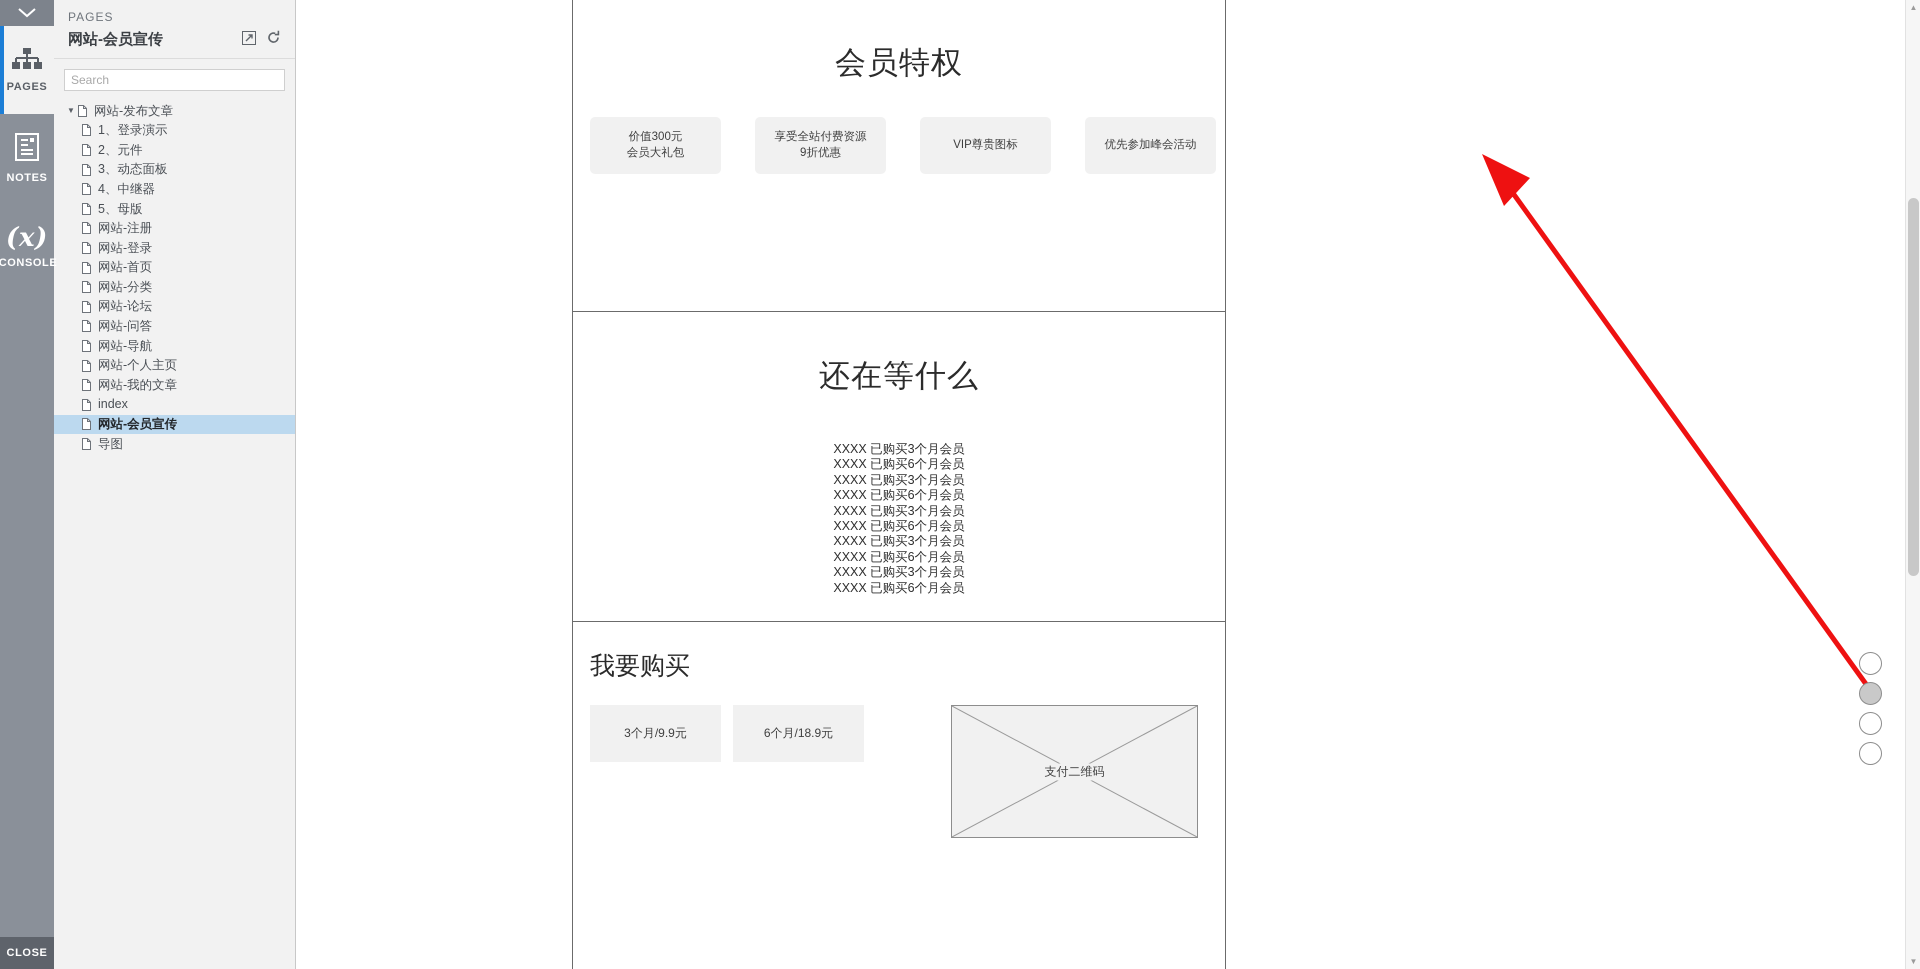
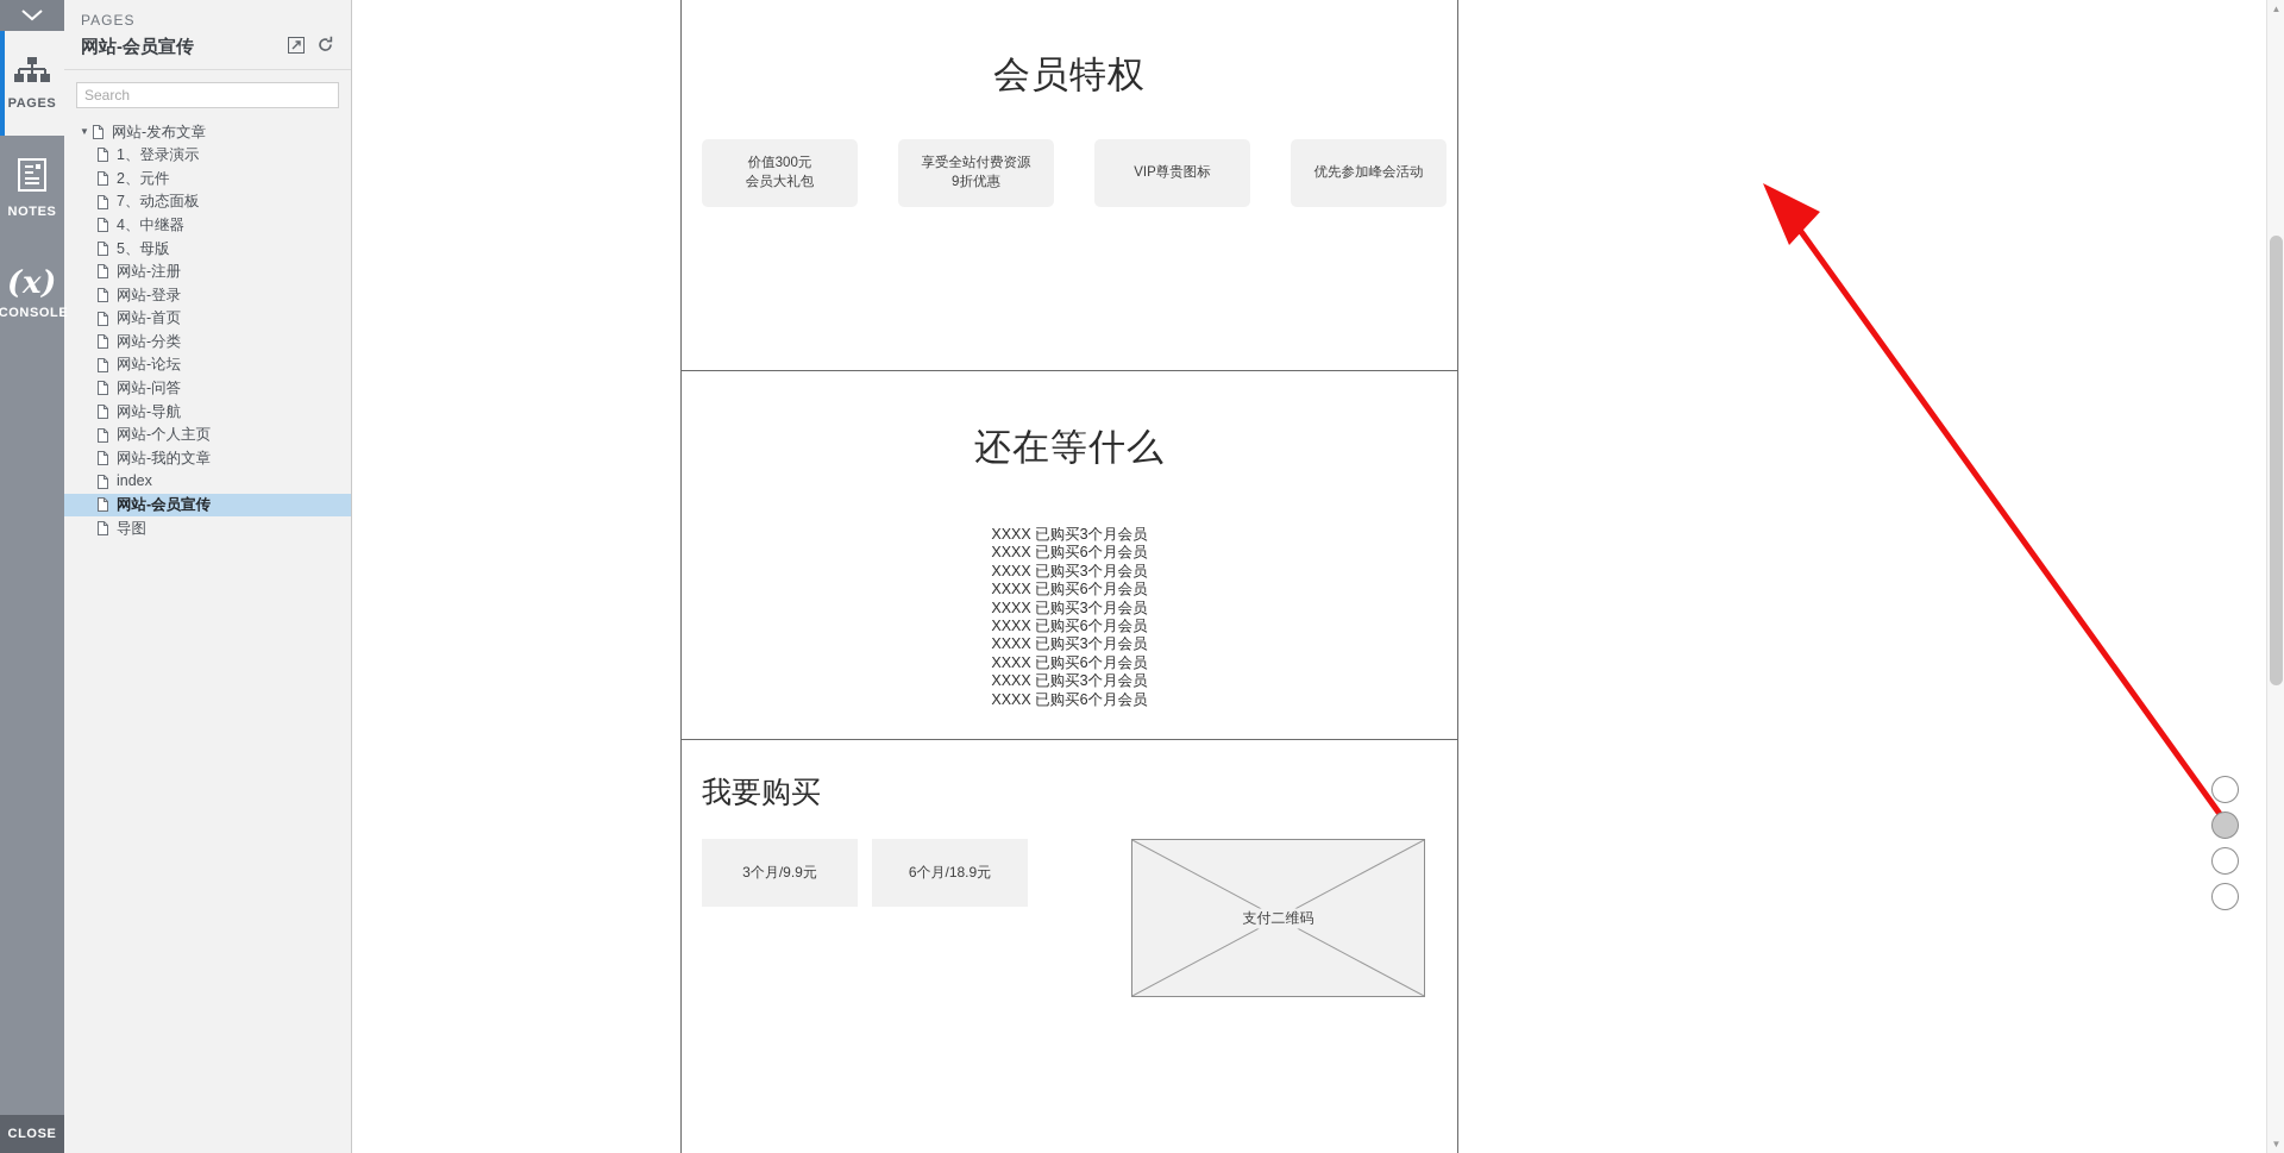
  PAGES
  NOTES
  (x)
  CONSOLE
  CLOSE
  PAGES
  网站-会员宣传
  Search
  ▼
  网站-发布文章
  1、登录演示
  2、元件
- 3、动态面板
+ 7、动态面板
  4、中继器
  5、母版
  网站-注册
  网站-登录
  网站-首页
  网站-分类
  网站-论坛
  网站-问答
  网站-导航
  网站-个人主页
  网站-我的文章
  index
  网站-会员宣传
  导图
  会员特权
  价值300元
  会员大礼包
  享受全站付费资源
  9折优惠
  VIP尊贵图标
  优先参加峰会活动
  还在等什么
  XXXX 已购买3个月会员
  XXXX 已购买6个月会员
  XXXX 已购买3个月会员
  XXXX 已购买6个月会员
  XXXX 已购买3个月会员
  XXXX 已购买6个月会员
  XXXX 已购买3个月会员
  XXXX 已购买6个月会员
  XXXX 已购买3个月会员
  XXXX 已购买6个月会员
  我要购买
  3个月/9.9元
  6个月/18.9元
  支付二维码
  ▲
  ▼
